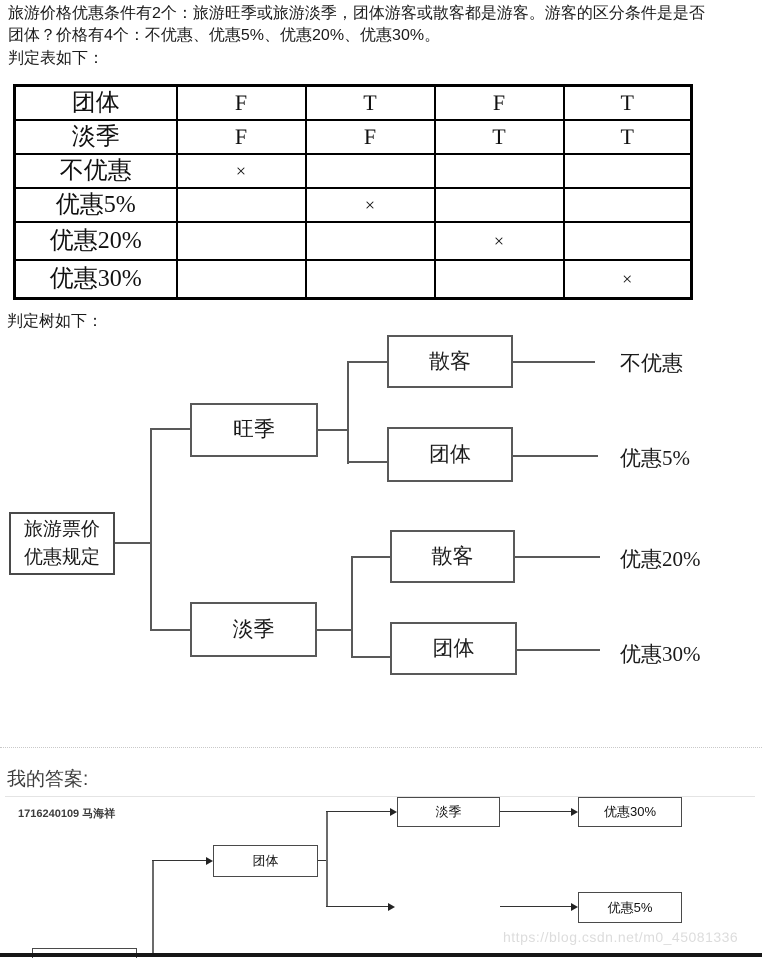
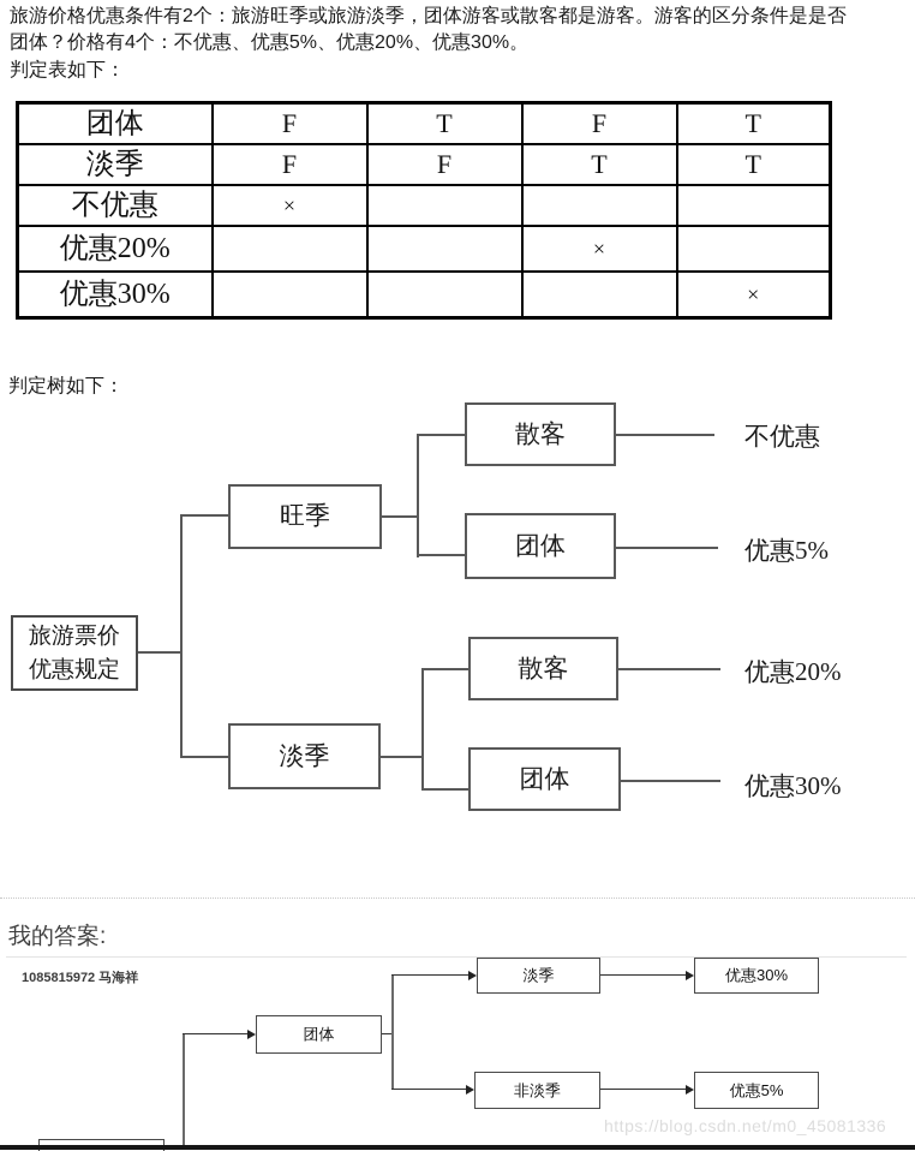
  旅游价格优惠条件有2个：旅游旺季或旅游淡季，团体游客或散客都是游客。游客的区分条件是是否
  团体？价格有4个：不优惠、优惠5%、优惠20%、优惠30%。
  判定表如下：
  团体	F	T	F	T
  淡季	F	F	T	T
  不优惠	×
- 优惠5%		×
  优惠20%			×
  优惠30%				×
  判定树如下：
  旅游票价
  优惠规定
  旺季
  散客
  团体
  不优惠
  优惠5%
  淡季
  散客
  团体
  优惠20%
  优惠30%
  我的答案:
- 1716240109 马海祥
+ 1085815972 马海祥
  团体
  淡季
  优惠30%
+ 非淡季
  优惠5%
  https://blog.csdn.net/m0_45081336
